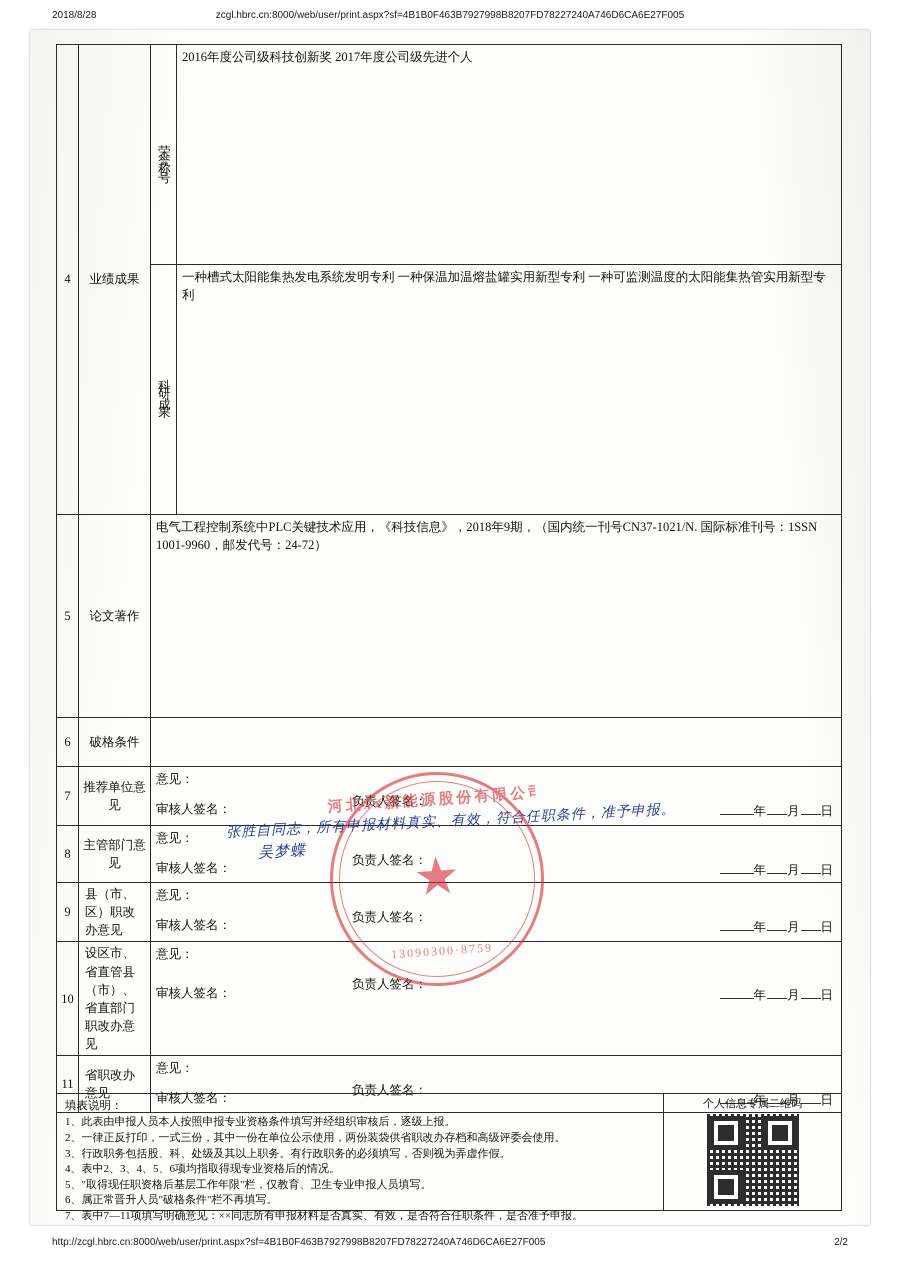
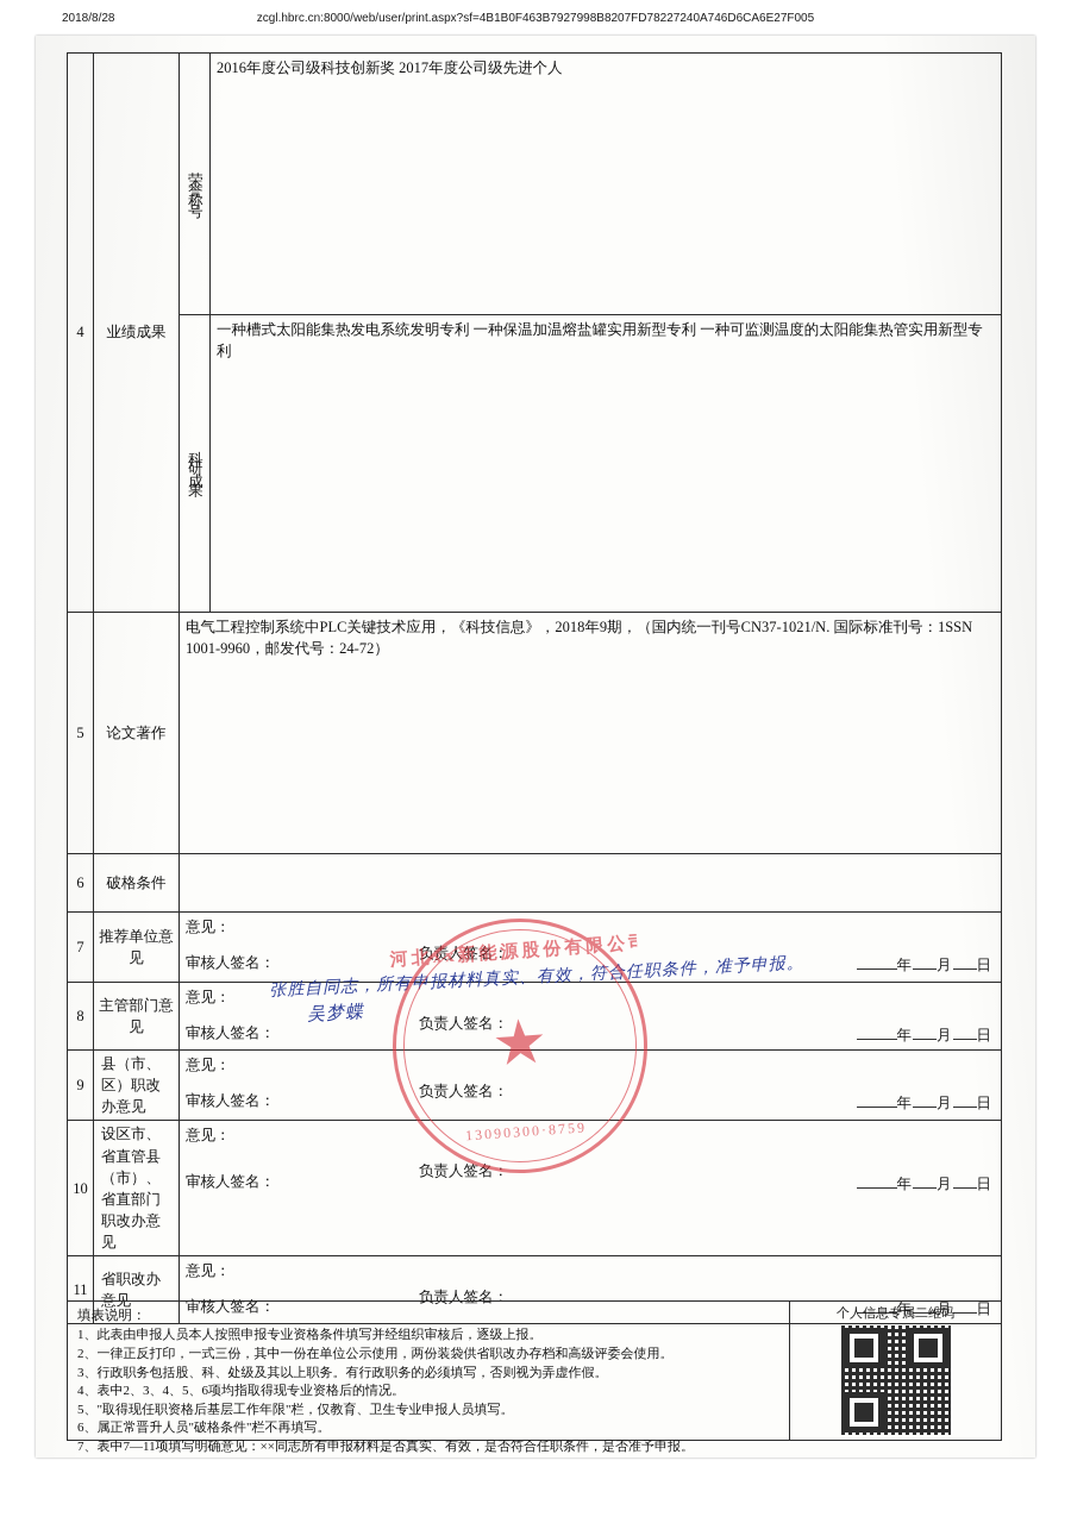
  2018/8/28
  zcgl.hbrc.cn:8000/web/user/print.aspx?sf=4B1B0F463B7927998B8207FD78227240A746D6CA6E27F005
- http://zcgl.hbrc.cn:8000/web/user/print.aspx?sf=4B1B0F463B7927998B8207FD78227240A746D6CA6E27F005
- 2/2
